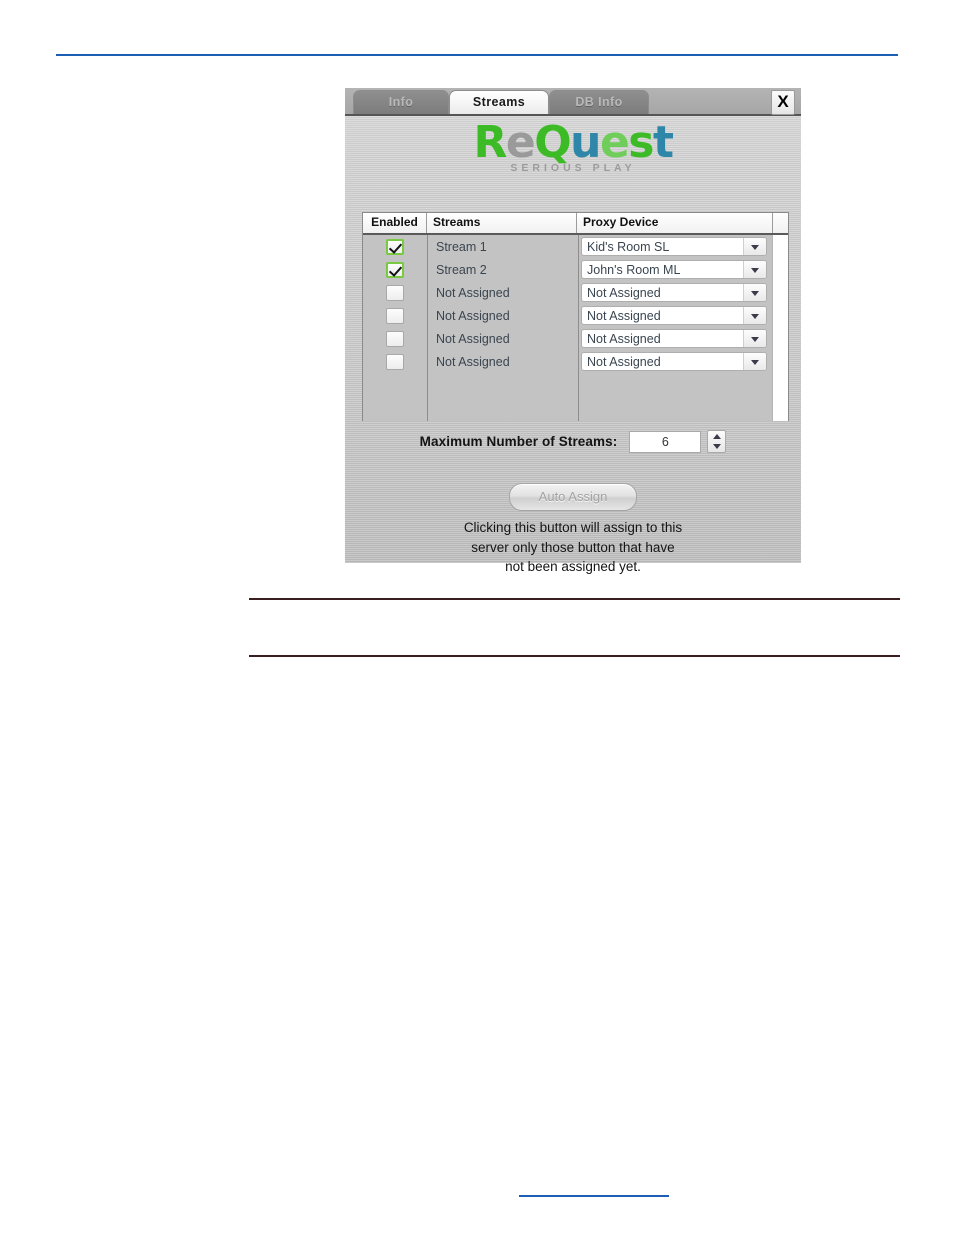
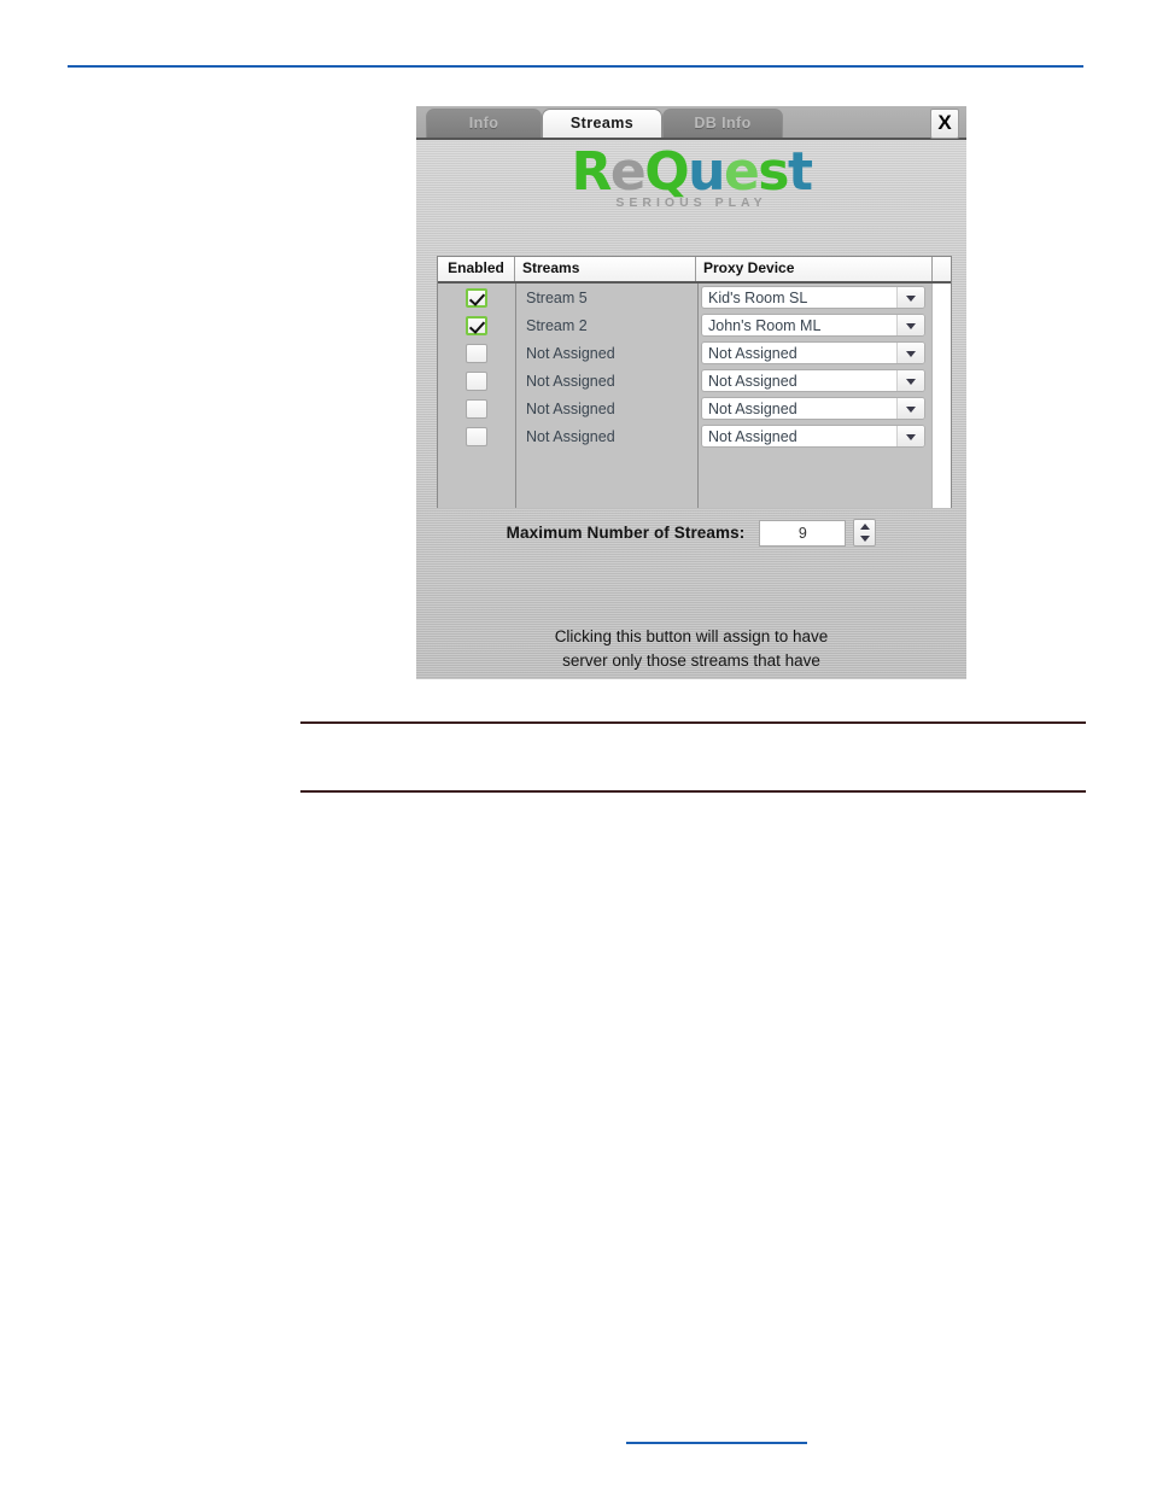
  Info
  Streams
  DB Info
  X
  ReQuest
  SERIOUS PLAY
  Enabled
  Streams
  Proxy Device
- Stream 1
+ Stream 5
  Kid's Room SL
  Stream 2
  John's Room ML
  Not Assigned
  Not Assigned
  Not Assigned
  Not Assigned
  Not Assigned
  Not Assigned
  Not Assigned
  Not Assigned
  Maximum Number of Streams:
- 6
+ 9
- Auto Assign
- Clicking this button will assign to this
+ Clicking this button will assign to have
- server only those button that have
+ server only those streams that have
- not been assigned yet.
